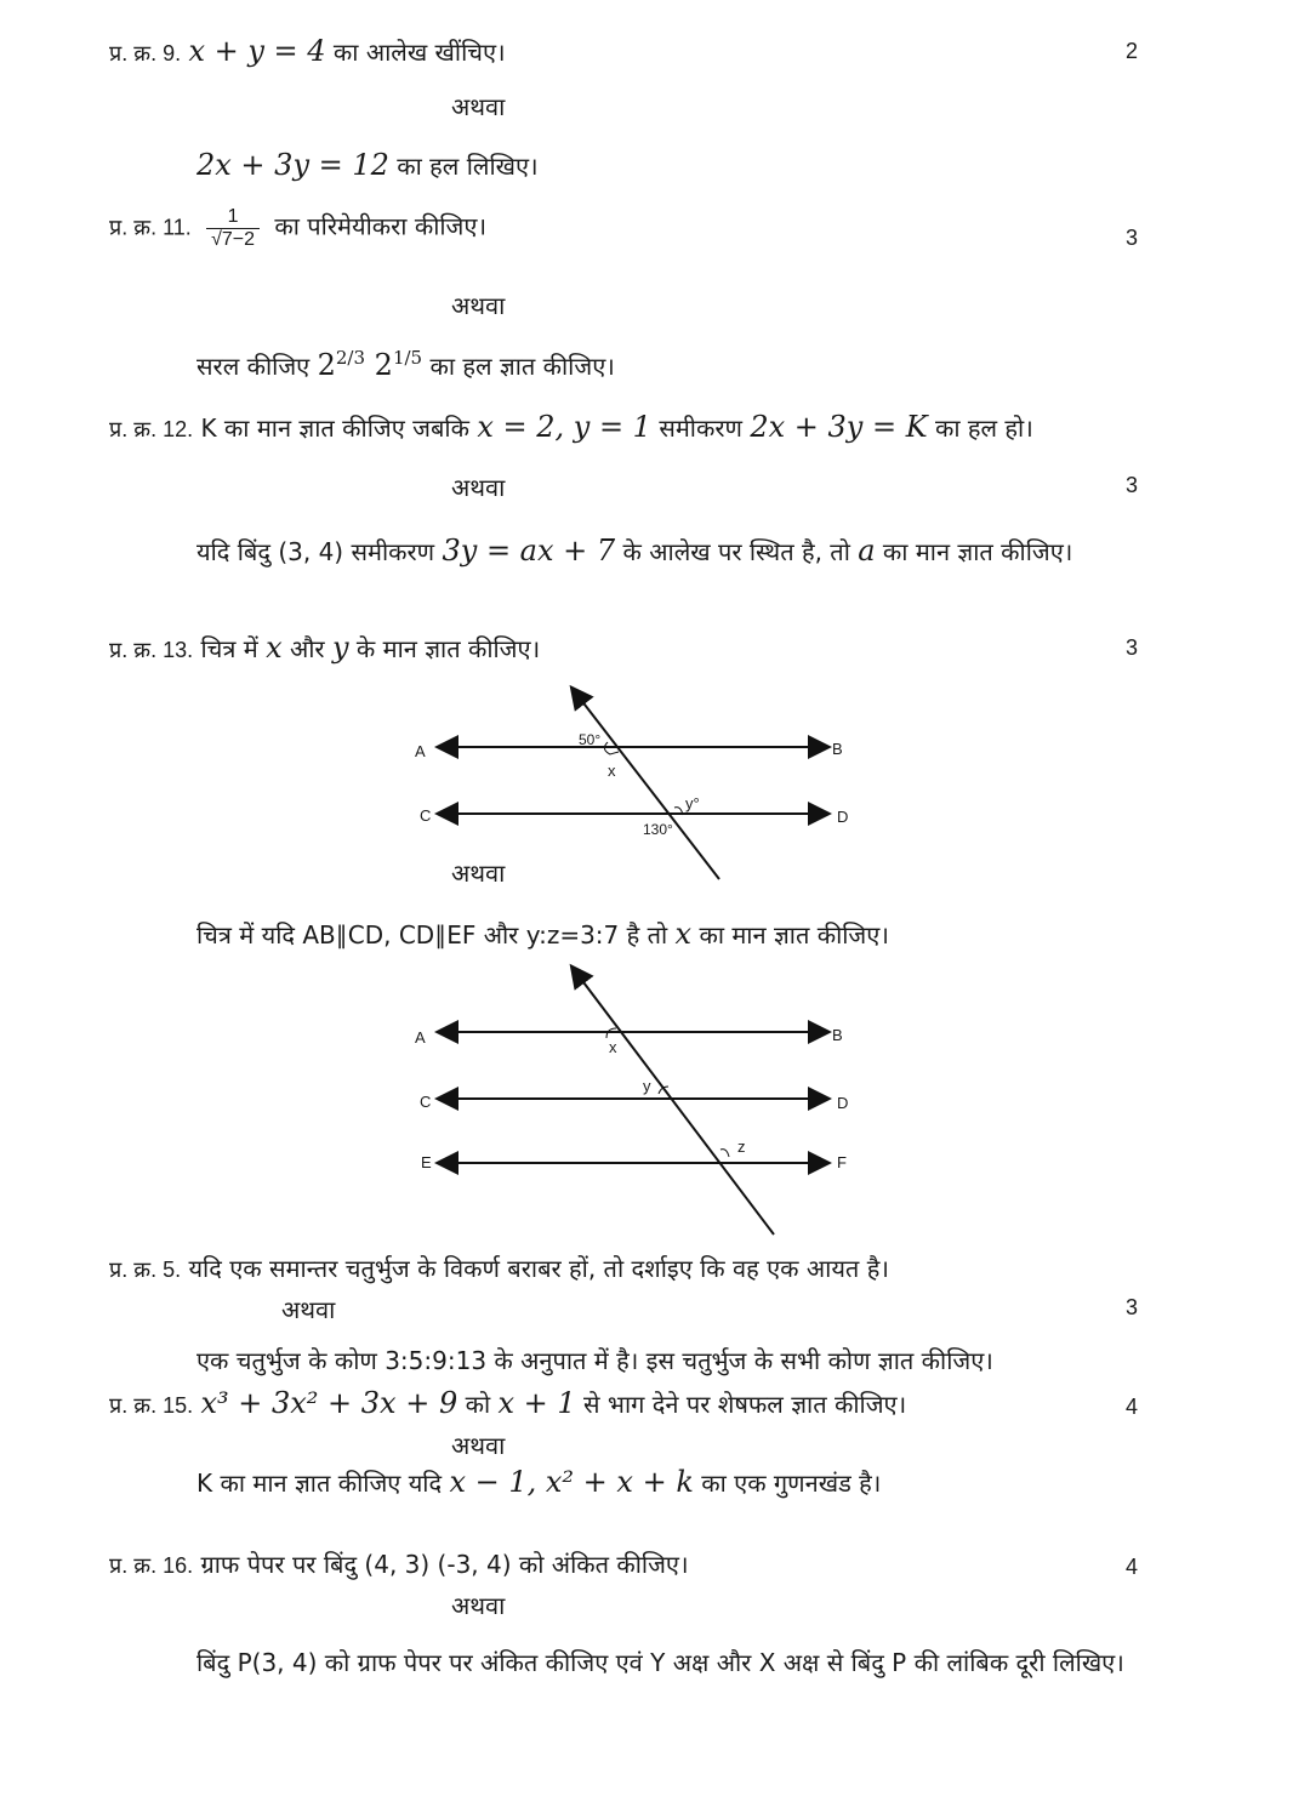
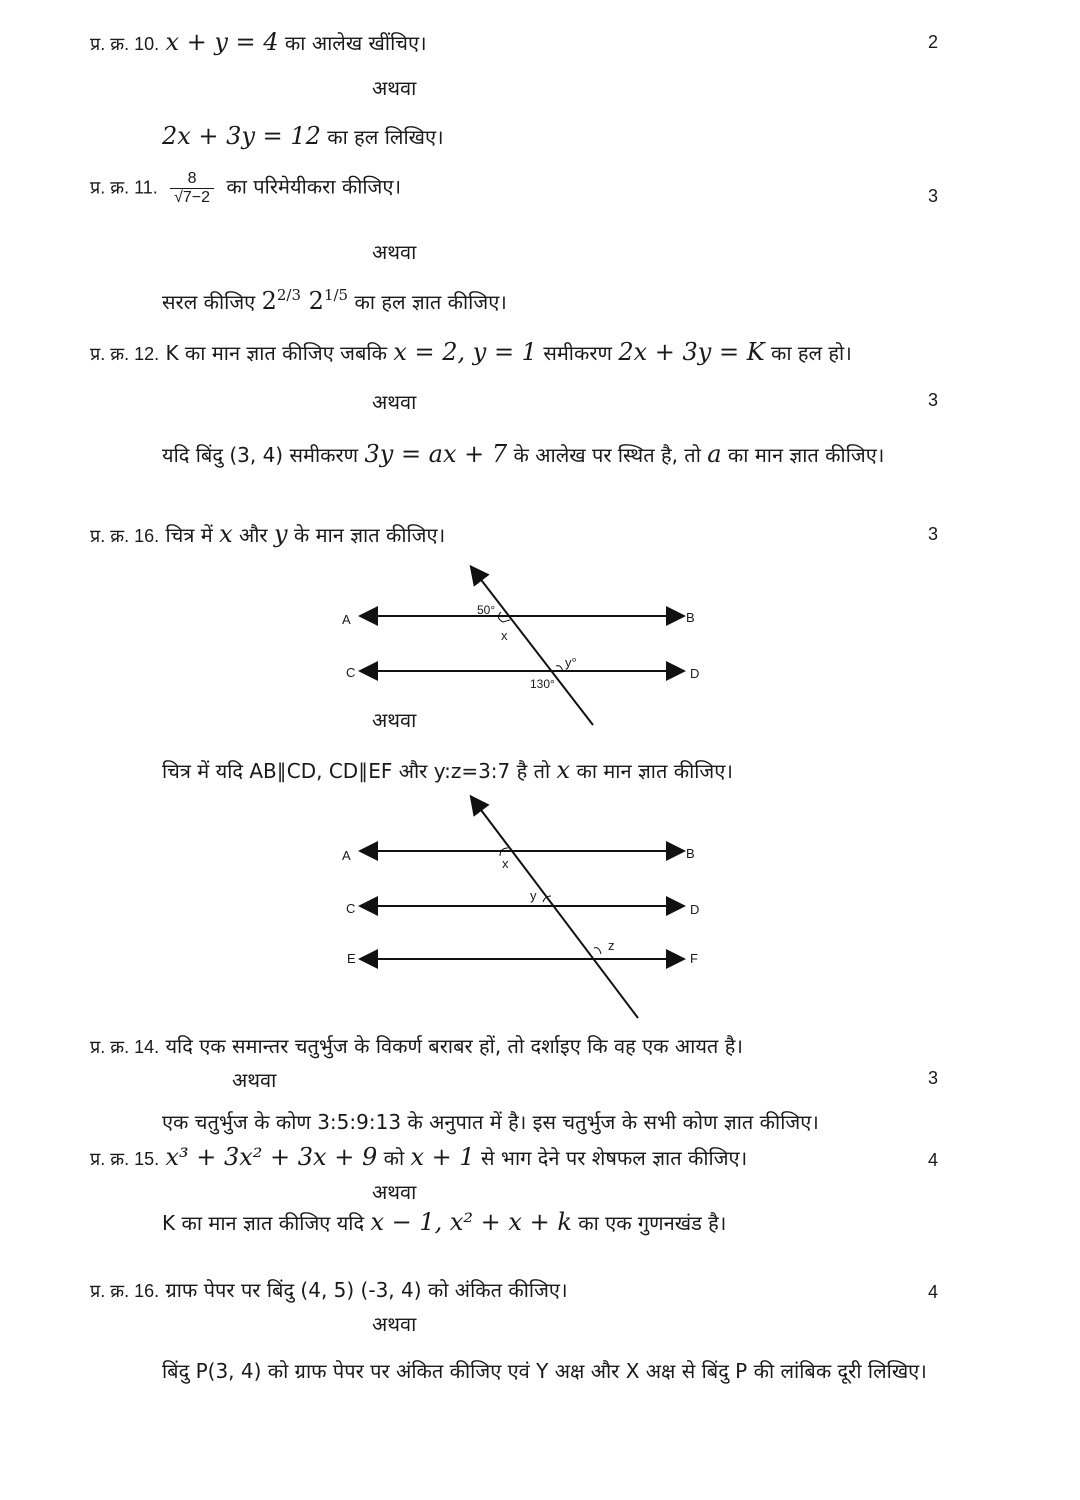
- प्र. क्र. 9. x + y = 4 का आलेख खींचिए।
+ प्र. क्र. 10. x + y = 4 का आलेख खींचिए।
  2
  अथवा
  2x + 3y = 12 का हल लिखिए।
  प्र. क्र. 11.
- 1
+ 8
  √7−2
  का परिमेयीकरा कीजिए।
  3
  अथवा
  सरल कीजिए 22/3 21/5 का हल ज्ञात कीजिए।
  प्र. क्र. 12. K का मान ज्ञात कीजिए जबकि x = 2, y = 1 समीकरण 2x + 3y = K का हल हो।
  अथवा
  3
  यदि बिंदु (3, 4) समीकरण 3y = ax + 7 के आलेख पर स्थित है, तो a का मान ज्ञात कीजिए।
- प्र. क्र. 13. चित्र में x और y के मान ज्ञात कीजिए।
+ प्र. क्र. 16. चित्र में x और y के मान ज्ञात कीजिए।
  3
  A
  B
  C
  D
  50°
  x
  y°
  130°
  अथवा
  चित्र में यदि AB∥CD, CD∥EF और y:z=3:7 है तो x का मान ज्ञात कीजिए।
  A
  B
  C
  D
  E
  F
  x
  y
  z
- प्र. क्र. 5. यदि एक समान्तर चतुर्भुज के विकर्ण बराबर हों, तो दर्शाइए कि वह एक आयत है।
+ प्र. क्र. 14. यदि एक समान्तर चतुर्भुज के विकर्ण बराबर हों, तो दर्शाइए कि वह एक आयत है।
  अथवा
  3
  एक चतुर्भुज के कोण 3:5:9:13 के अनुपात में है। इस चतुर्भुज के सभी कोण ज्ञात कीजिए।
  प्र. क्र. 15. x³ + 3x² + 3x + 9 को x + 1 से भाग देने पर शेषफल ज्ञात कीजिए।
  4
  अथवा
  K का मान ज्ञात कीजिए यदि x − 1, x² + x + k का एक गुणनखंड है।
- प्र. क्र. 16. ग्राफ पेपर पर बिंदु (4, 3) (-3, 4) को अंकित कीजिए।
+ प्र. क्र. 16. ग्राफ पेपर पर बिंदु (4, 5) (-3, 4) को अंकित कीजिए।
  4
  अथवा
  बिंदु P(3, 4) को ग्राफ पेपर पर अंकित कीजिए एवं Y अक्ष और X अक्ष से बिंदु P की लांबिक दूरी लिखिए।
